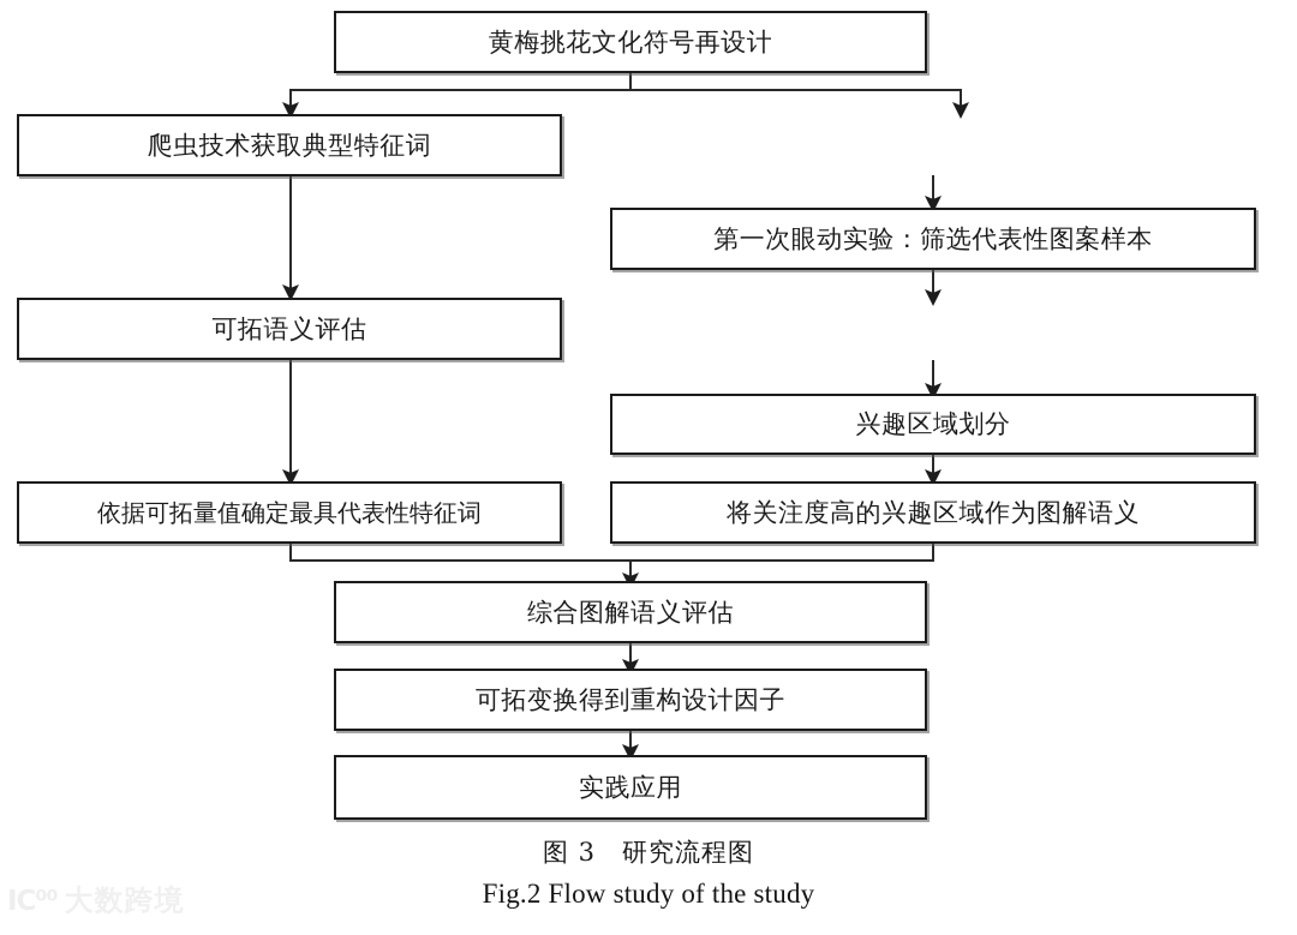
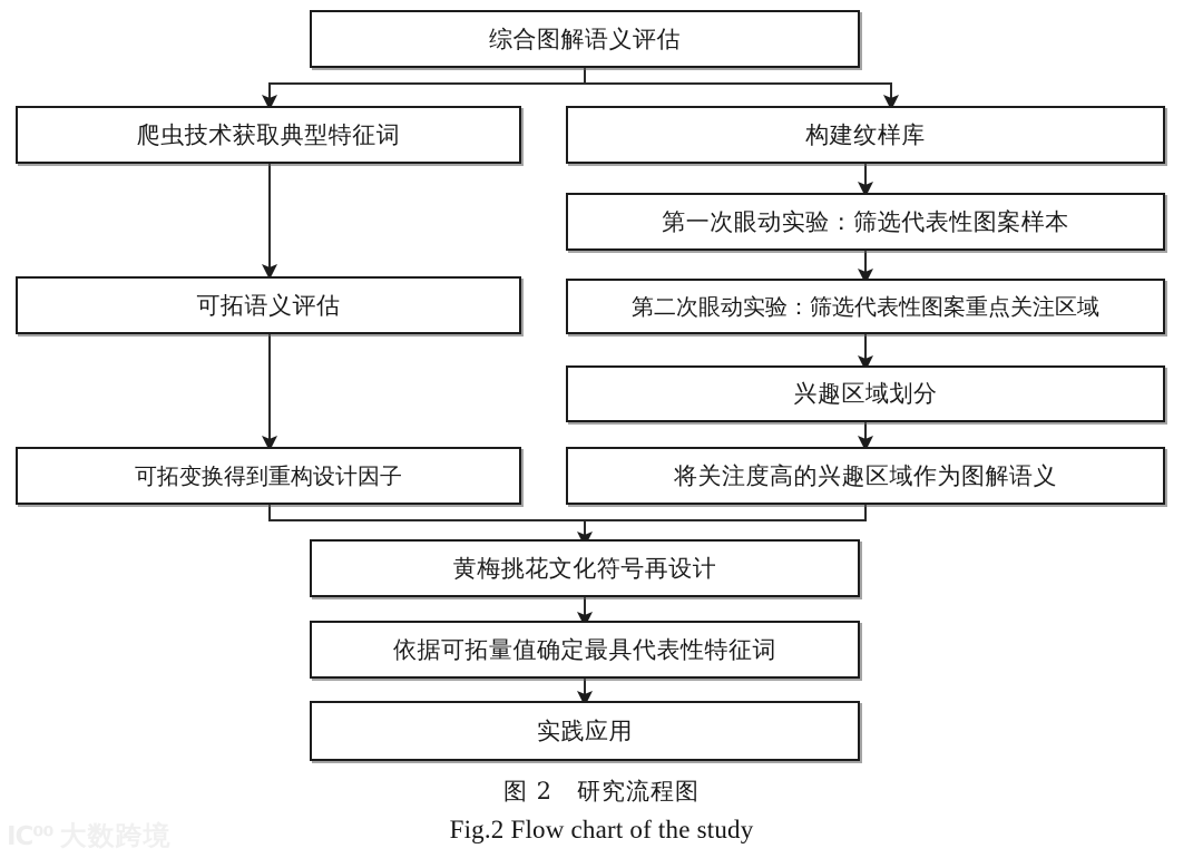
- 黄梅挑花文化符号再设计
+ 综合图解语义评估
  爬虫技术获取典型特征词
  可拓语义评估
- 依据可拓量值确定最具代表性特征词
+ 可拓变换得到重构设计因子
+ 构建纹样库
  第一次眼动实验：筛选代表性图案样本
+ 第二次眼动实验：筛选代表性图案重点关注区域
  兴趣区域划分
  将关注度高的兴趣区域作为图解语义
- 综合图解语义评估
+ 黄梅挑花文化符号再设计
- 可拓变换得到重构设计因子
+ 依据可拓量值确定最具代表性特征词
  实践应用
- 图 3 研究流程图
+ 图 2 研究流程图
- Fig.2 Flow study of the study
+ Fig.2 Flow chart of the study
